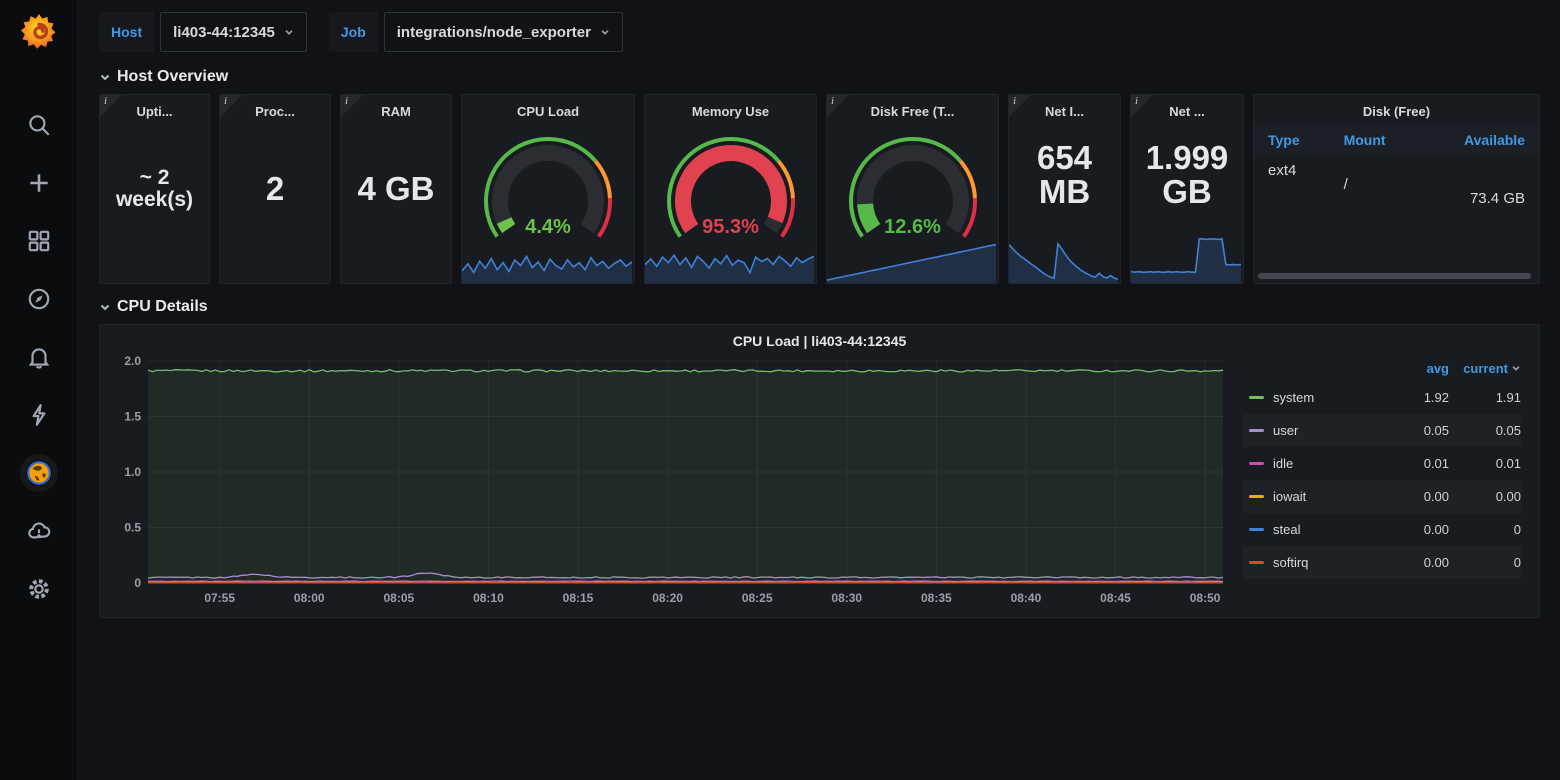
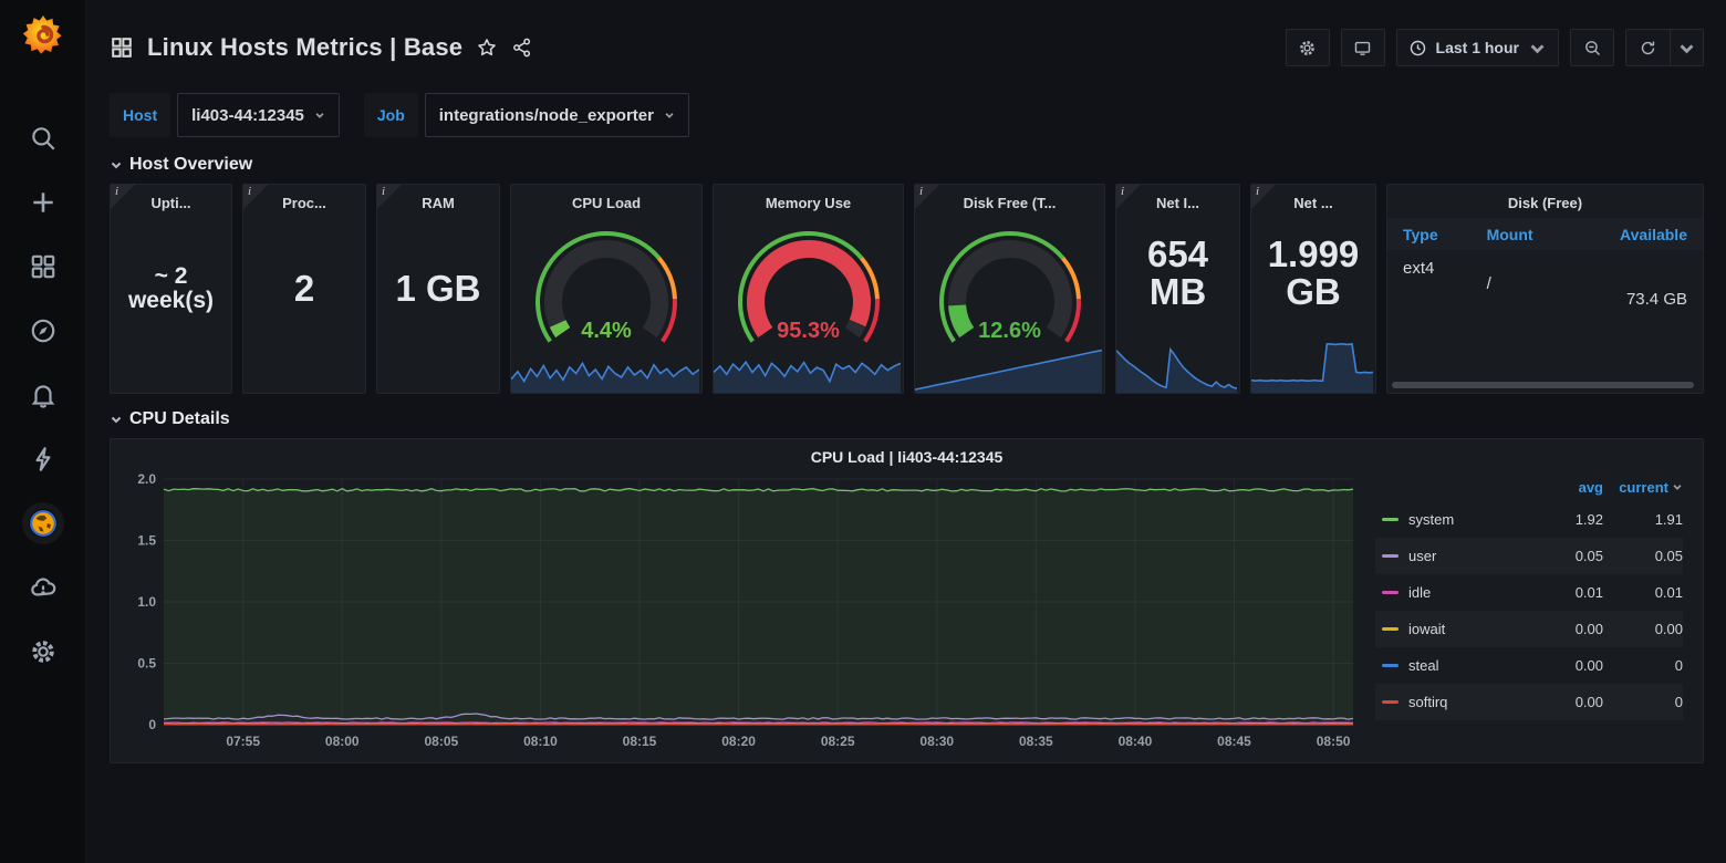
+ Linux Hosts Metrics | Base
+ Last 1 hour
  Host
  li403-44:12345
  Job
  integrations/node_exporter
  Host Overview
  i
  Upti...
  ~ 2
  week(s)
  i
  Proc...
  2
  i
  RAM
- 4 GB
+ 1 GB
  CPU Load
  4.4%
  Memory Use
  95.3%
  i
  Disk Free (T...
  12.6%
  i
  Net I...
  654
  MB
  i
  Net ...
  1.999
  GB
  Disk (Free)
  Type
  Mount
  Available
  ext4
  /
  73.4 GB
  CPU Details
  CPU Load | li403-44:12345
  0
  0.5
  1.0
  1.5
  2.0
  07:55
  08:00
  08:05
  08:10
  08:15
  08:20
  08:25
  08:30
  08:35
  08:40
  08:45
  08:50
  avg
  current
  system
  1.92
  1.91
  user
  0.05
  0.05
  idle
  0.01
  0.01
  iowait
  0.00
  0.00
  steal
  0.00
  0
  softirq
  0.00
  0
